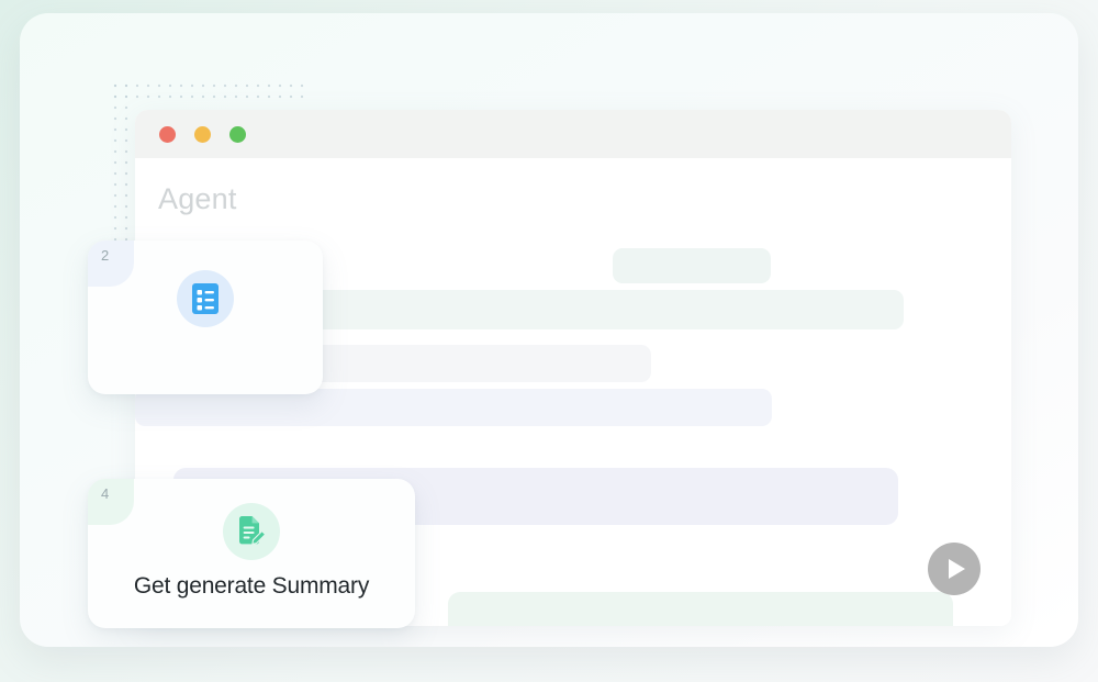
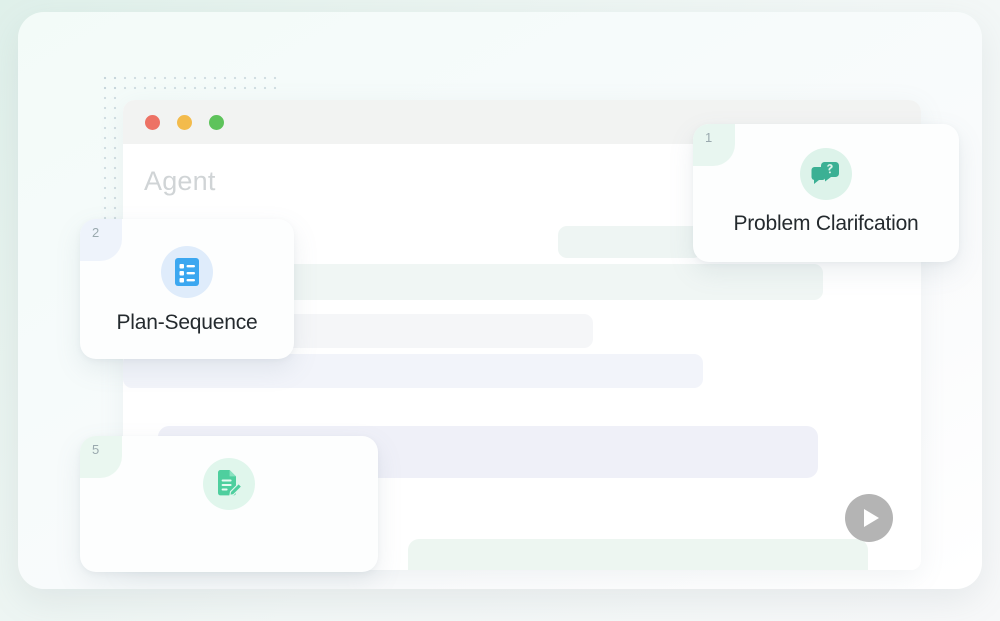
  Agent
+ 1
+ Problem Clarifcation
  2
+ Plan-Sequence
- 4
+ 5
- Get generate Summary
